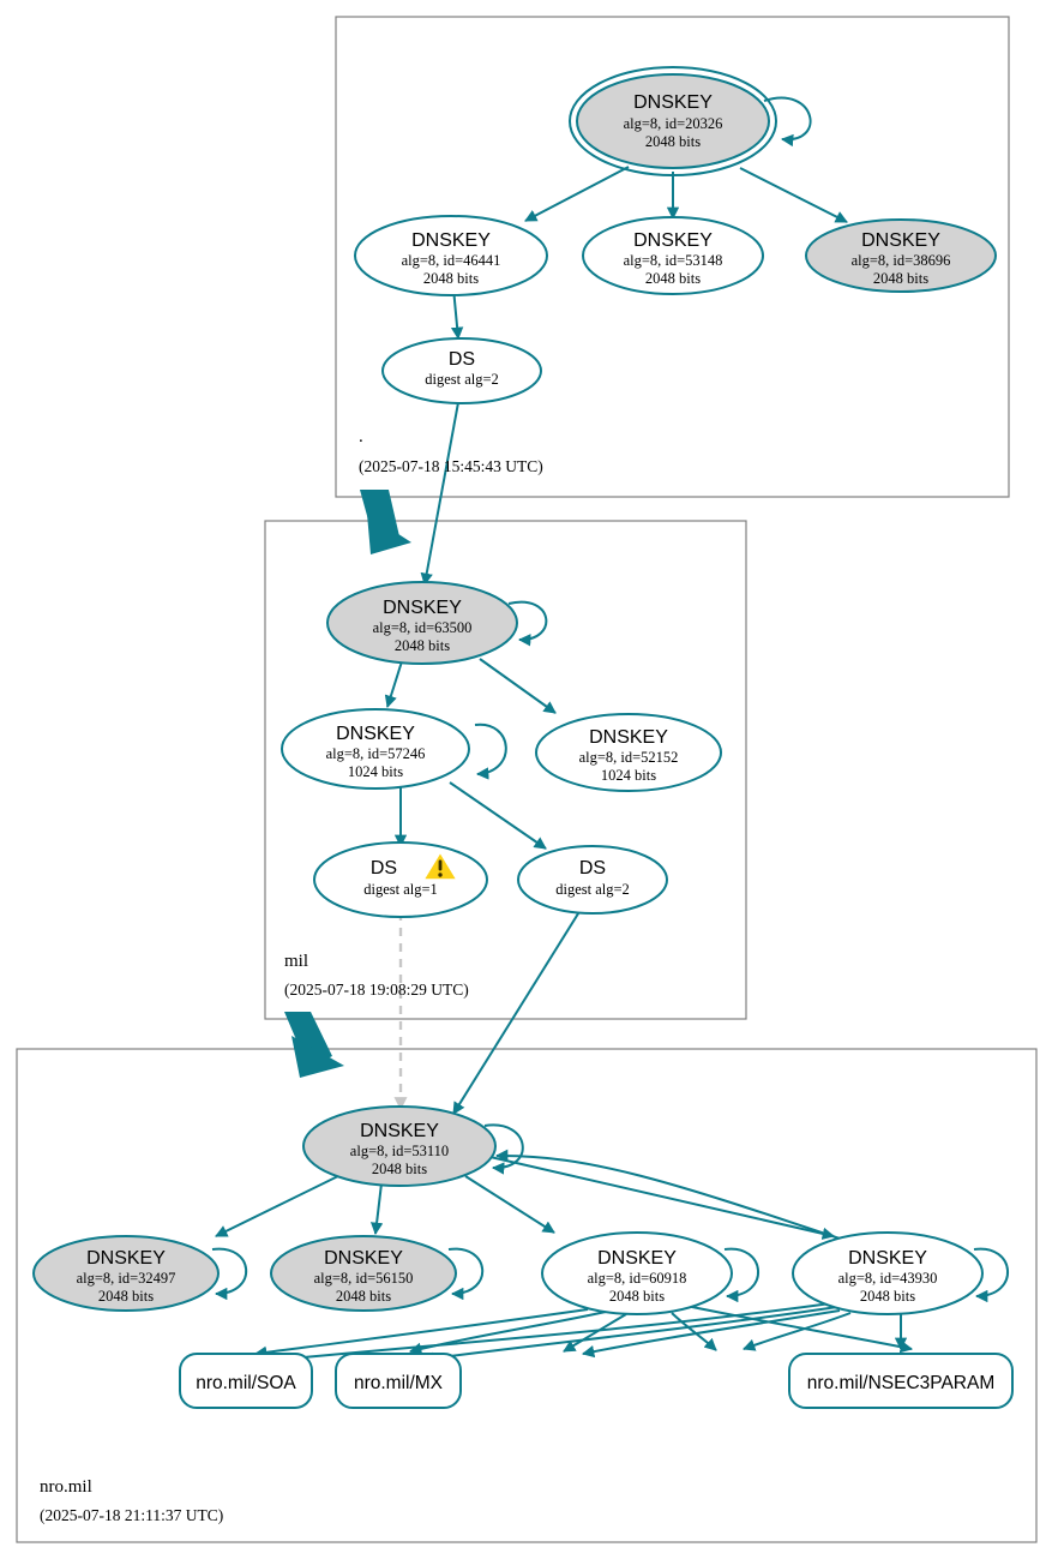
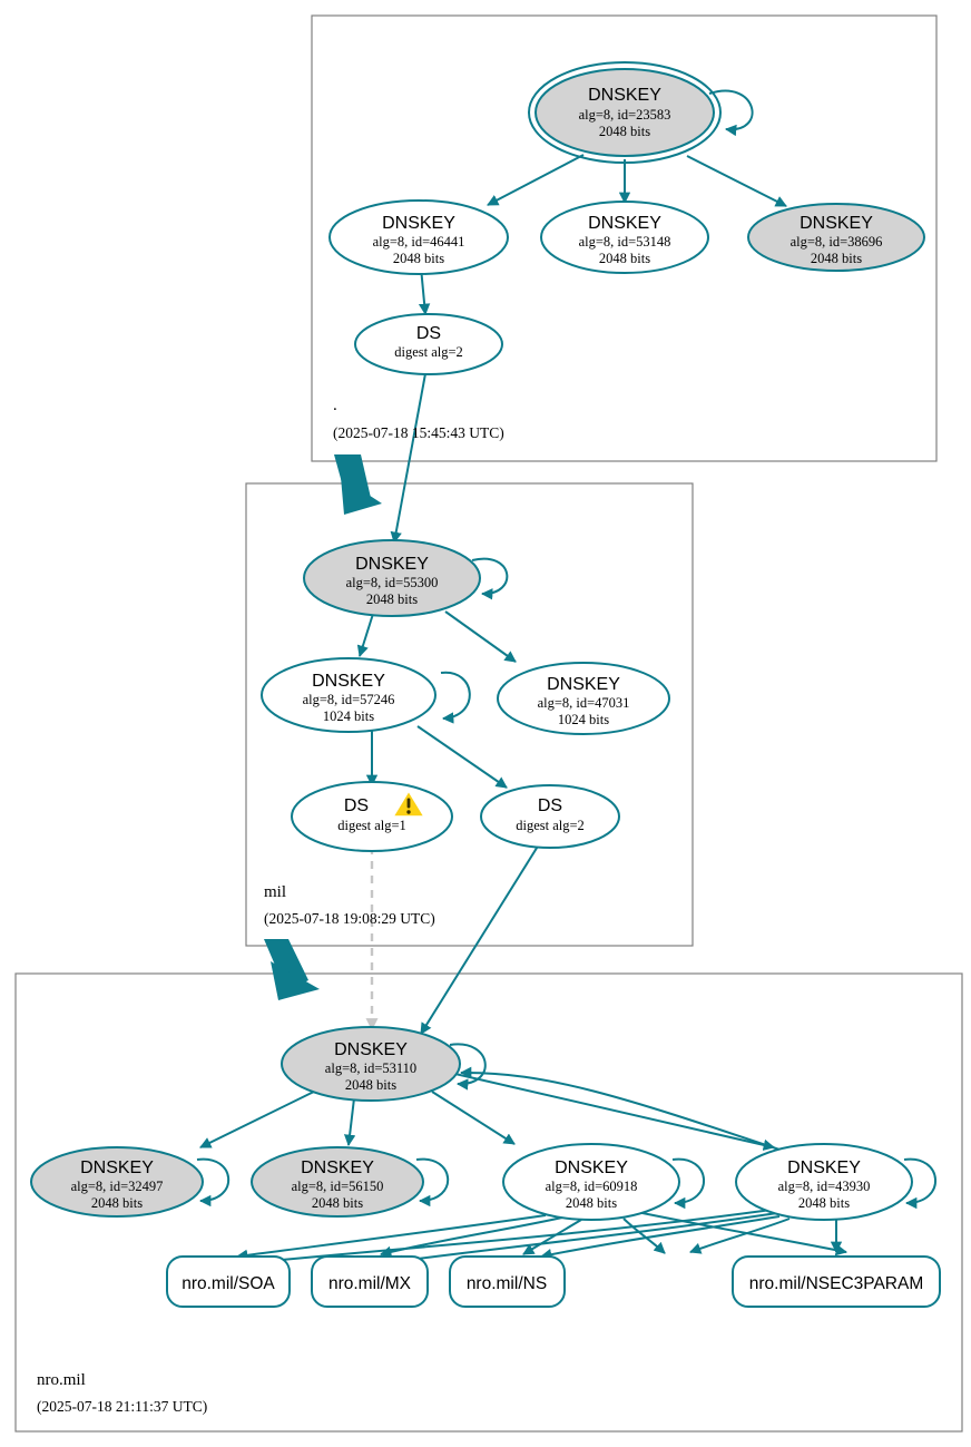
  DNSKEY
- alg=8, id=20326
+ alg=8, id=23583
  2048 bits
  DNSKEY
  alg=8, id=46441
  2048 bits
  DNSKEY
  alg=8, id=53148
  2048 bits
  DNSKEY
  alg=8, id=38696
  2048 bits
  DS
  digest alg=2
  .
  (2025-07-18 15:45:43 UTC)
  DNSKEY
- alg=8, id=63500
+ alg=8, id=55300
  2048 bits
  DNSKEY
  alg=8, id=57246
  1024 bits
  DNSKEY
- alg=8, id=52152
+ alg=8, id=47031
  1024 bits
  DS
  digest alg=1
  DS
  digest alg=2
  mil
  (2025-07-18 19:08:29 UTC)
  DNSKEY
  alg=8, id=53110
  2048 bits
  DNSKEY
  alg=8, id=32497
  2048 bits
  DNSKEY
  alg=8, id=56150
  2048 bits
  DNSKEY
  alg=8, id=60918
  2048 bits
  DNSKEY
  alg=8, id=43930
  2048 bits
  nro.mil/SOA
  nro.mil/MX
+ nro.mil/NS
  nro.mil/NSEC3PARAM
  nro.mil
  (2025-07-18 21:11:37 UTC)
